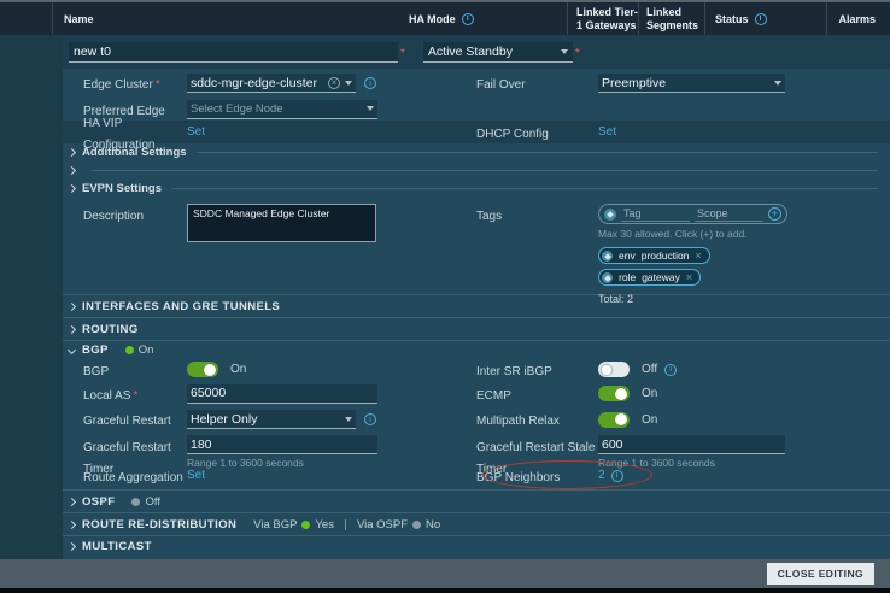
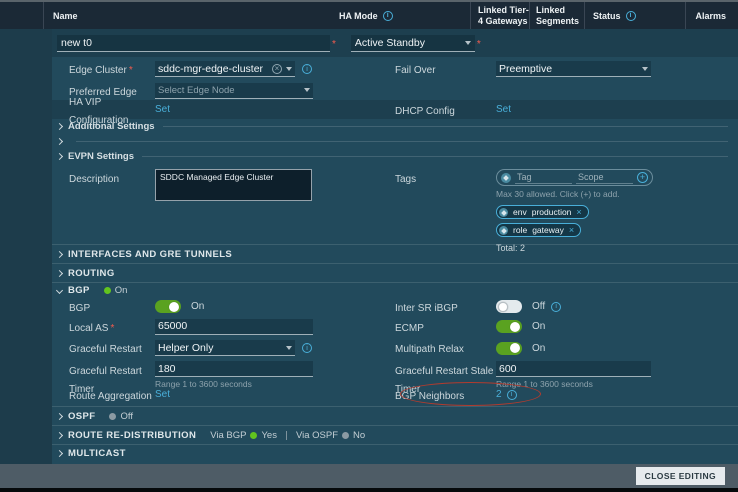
  Name
  HA Mode
- Linked Tier-1 Gateways
+ Linked Tier-4 Gateways
  Linked Segments
  Status
  Alarms
  new t0
  Active Standby
  Edge Cluster
  sddc-mgr-edge-cluster
  Fail Over
  Preemptive
  Preferred Edge
  Select Edge Node
  HA VIP Configuration
  Set
  DHCP Config
  Set
  Additional Settings
  EVPN Settings
  Description
  SDDC Managed Edge Cluster
  Tags
  Tag
  Scope
  Max 30 allowed. Click (+) to add.
  env
  production
  role
  gateway
  Total: 2
  INTERFACES AND GRE TUNNELS
  ROUTING
  BGP
  On
  BGP
  On
  Inter SR iBGP
  Off
  Local AS
  65000
  ECMP
  On
  Graceful Restart
  Helper Only
  Multipath Relax
  On
  Graceful Restart Timer
  180
  Range 1 to 3600 seconds
  Graceful Restart Stale Timer
  600
  Range 1 to 3600 seconds
  Route Aggregation
  Set
  BGP Neighbors
  2
  OSPF
  Off
  ROUTE RE-DISTRIBUTION
  Via BGP
  Yes
  Via OSPF
  No
  MULTICAST
  CLOSE EDITING
